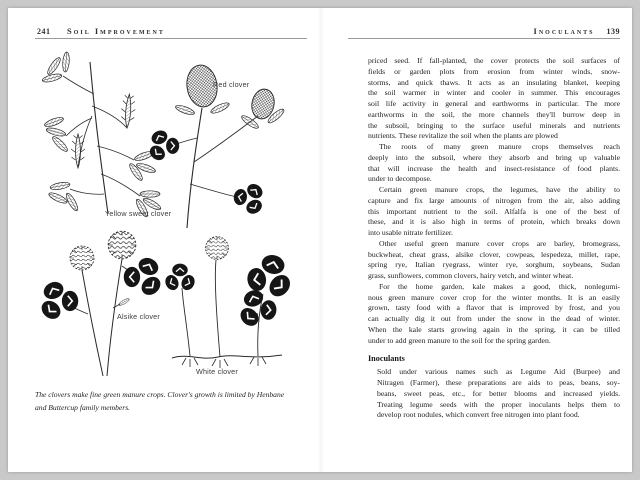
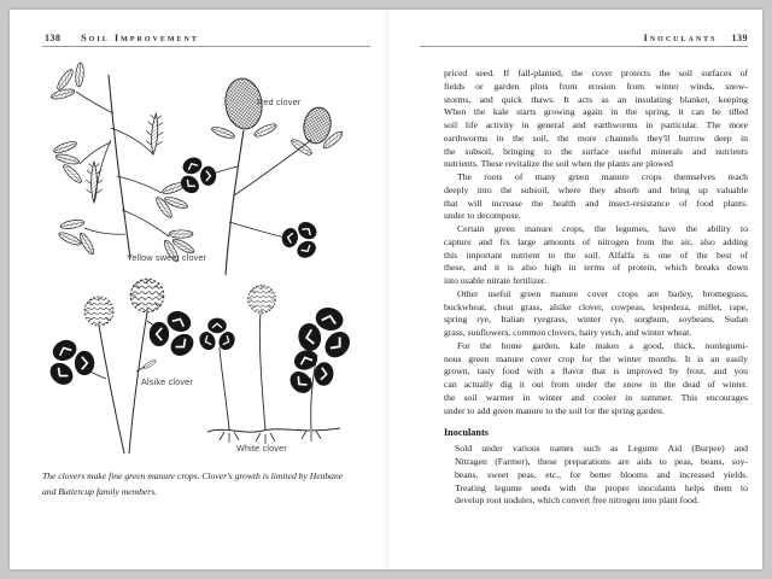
- 241 Soil Improvement
+ 138 Soil Improvement
  Red clover
  Yellow sweet clover
  Alsike clover
  White clover
  The clovers make fine green manure crops. Clover's growth is limited by Henbane
  and Buttercup family members.
  Inoculants
  139
  priced seed. If fall-planted, the cover protects the soil surfaces of
  fields or garden plots from erosion from winter winds, snow-
  storms, and quick thaws. It acts as an insulating blanket, keeping
- the soil warmer in winter and cooler in summer. This encourages
+ When the kale starts growing again in the spring, it can be tilled
  soil life activity in general and earthworms in particular. The more
  earthworms in the soil, the more channels they'll burrow deep in
  the subsoil, bringing to the surface useful minerals and nutrients
  nutrients. These revitalize the soil when the plants are plowed
  The roots of many green manure crops themselves reach
  deeply into the subsoil, where they absorb and bring up valuable
  that will increase the health and insect-resistance of food plants.
  under to decompose.
  Certain green manure crops, the legumes, have the ability to
  capture and fix large amounts of nitrogen from the air, also adding
  this important nutrient to the soil. Alfalfa is one of the best of
  these, and it is also high in terms of protein, which breaks down
  into usable nitrate fertilizer.
  Other useful green manure cover crops are barley, bromegrass,
  buckwheat, cheat grass, alsike clover, cowpeas, lespedeza, millet, rape,
  spring rye, Italian ryegrass, winter rye, sorghum, soybeans, Sudan
  grass, sunflowers, common clovers, hairy vetch, and winter wheat.
  For the home garden, kale makes a good, thick, nonlegumi-
  nous green manure cover crop for the winter months. It is an easily
  grown, tasty food with a flavor that is improved by frost, and you
  can actually dig it out from under the snow in the dead of winter.
- When the kale starts growing again in the spring, it can be tilled
+ the soil warmer in winter and cooler in summer. This encourages
  under to add green manure to the soil for the spring garden.
  Inoculants
  Sold under various names such as Legume Aid (Burpee) and
  Nitragen (Farmer), these preparations are aids to peas, beans, soy-
  beans, sweet peas, etc., for better blooms and increased yields.
  Treating legume seeds with the proper inoculants helps them to
  develop root nodules, which convert free nitrogen into plant food.
